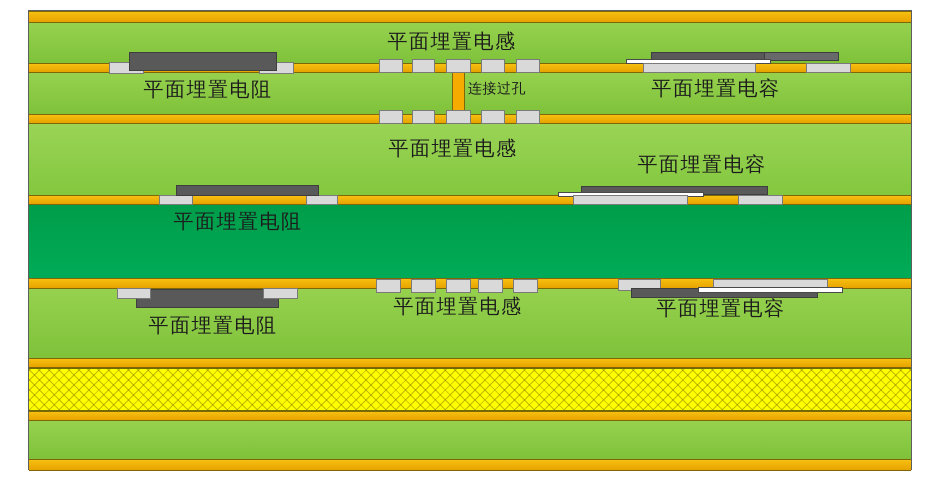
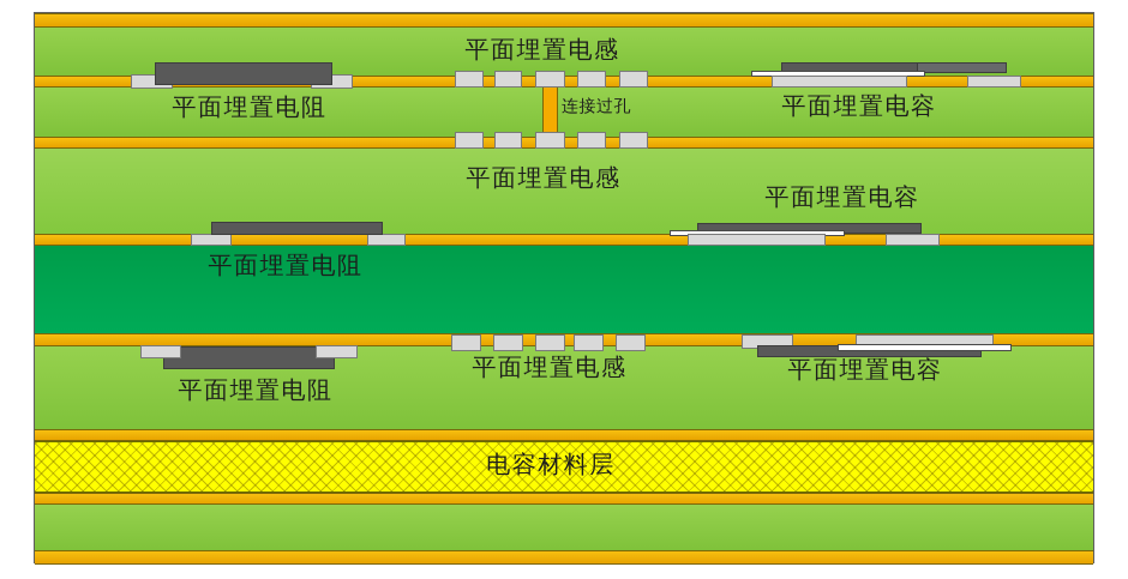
  平面埋置电感
  平面埋置电阻
  连接过孔
  平面埋置电容
  平面埋置电感
  平面埋置电容
  平面埋置电阻
  平面埋置电感
  平面埋置电阻
  平面埋置电容
+ 电容材料层
